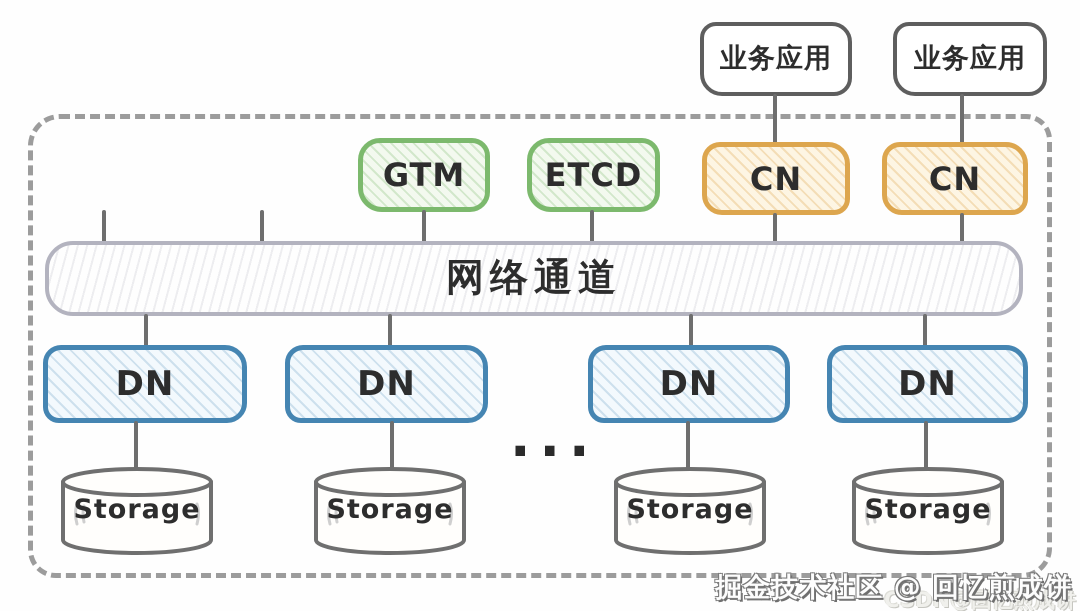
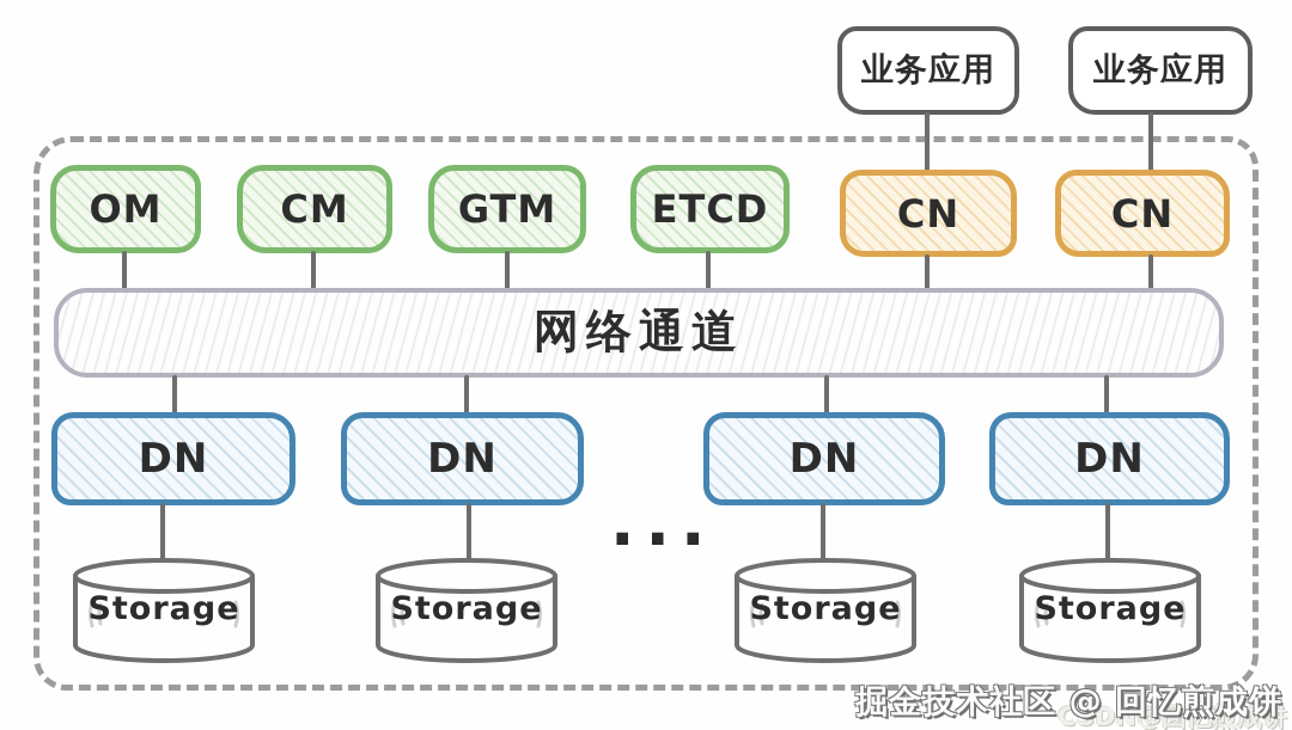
  业务应用
  业务应用
+ OM
+ CM
  GTM
  ETCD
  CN
  CN
  网络通道
  DN
  DN
  DN
  DN
  ...
  Storage
  Storage
  Storage
  Storage
  掘金技术社区 @ 回忆煎成饼
  CSDN@回忆煎成饼
